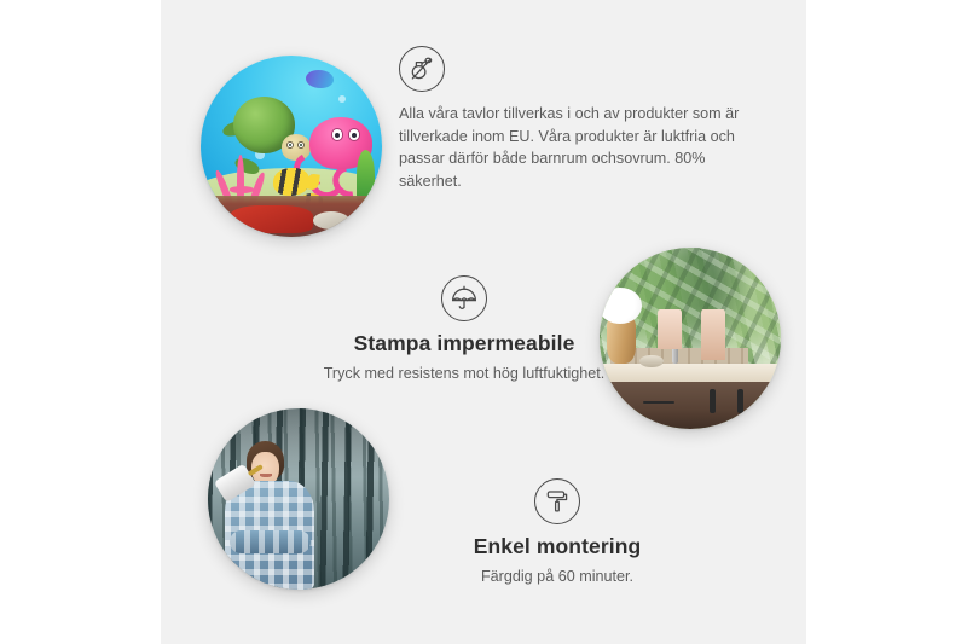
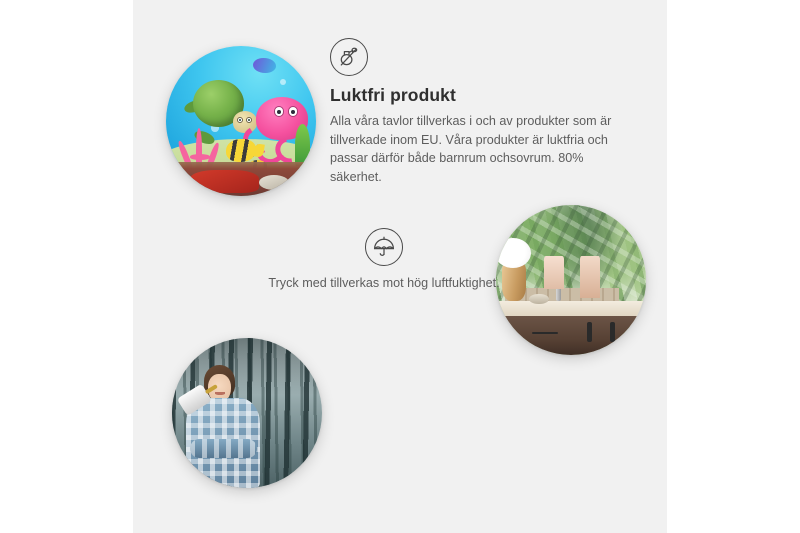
+ Luktfri produkt
  Alla våra tavlor tillverkas i och av produkter som är tillverkade inom EU. Våra produkter är luktfria och passar därför både barnrum ochsovrum. 80% säkerhet.
- Stampa impermeabile
- Tryck med resistens mot hög luftfuktighet.
+ Tryck med tillverkas mot hög luftfuktighet.
- Enkel montering
- Färgdig på 60 minuter.
